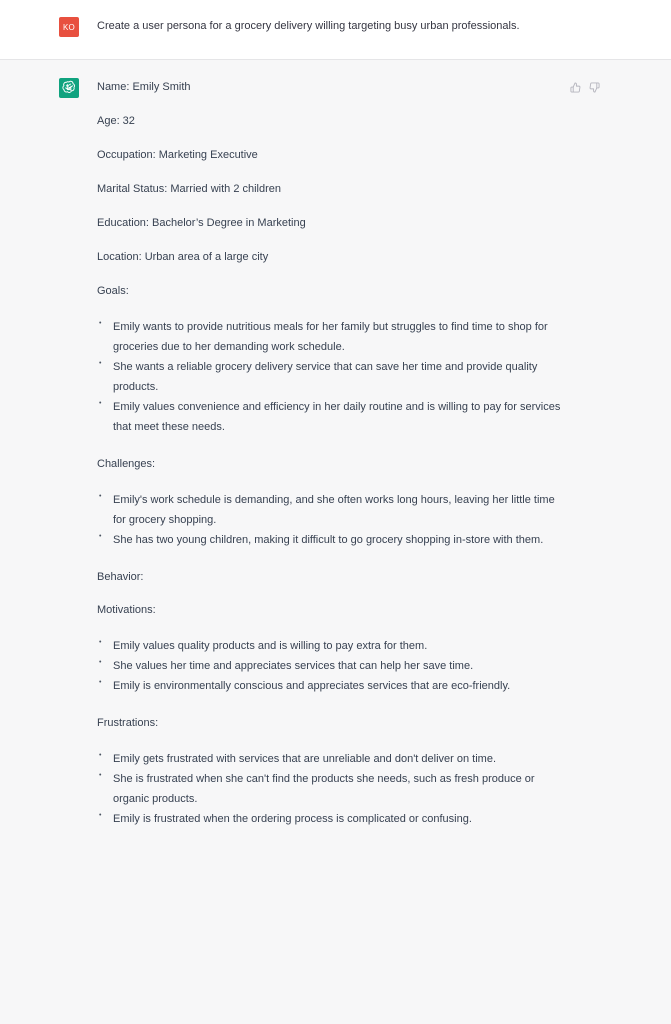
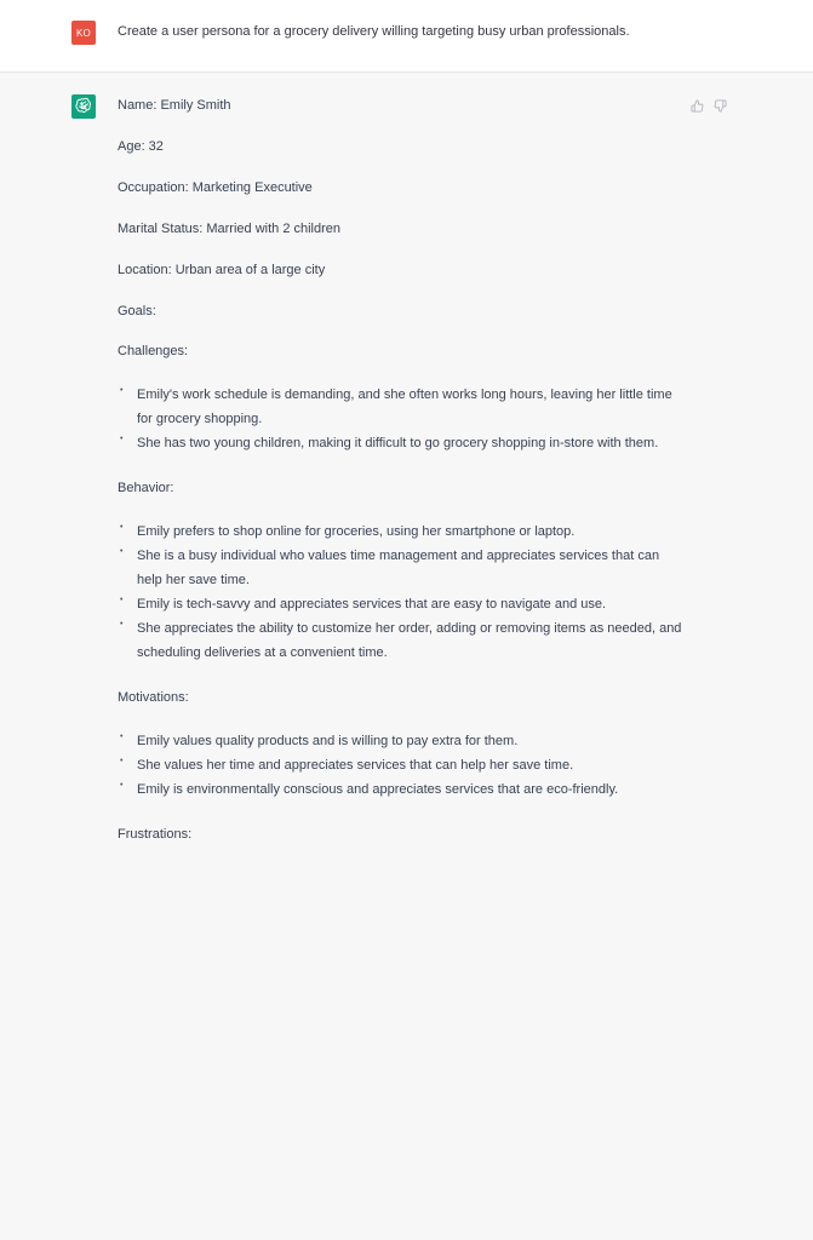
  KO
  Create a user persona for a grocery delivery willing targeting busy urban professionals.
  Name: Emily Smith
  Age: 32
  Occupation: Marketing Executive
  Marital Status: Married with 2 children
- Education: Bachelor’s Degree in Marketing
  Location: Urban area of a large city
  Goals:
- Emily wants to provide nutritious meals for her family but struggles to find time to shop for groceries due to her demanding work schedule.
- She wants a reliable grocery delivery service that can save her time and provide quality products.
- Emily values convenience and efficiency in her daily routine and is willing to pay for services that meet these needs.
  Challenges:
  Emily's work schedule is demanding, and she often works long hours, leaving her little time for grocery shopping.
  She has two young children, making it difficult to go grocery shopping in-store with them.
  Behavior:
+ Emily prefers to shop online for groceries, using her smartphone or laptop.
+ She is a busy individual who values time management and appreciates services that can help her save time.
+ Emily is tech-savvy and appreciates services that are easy to navigate and use.
+ She appreciates the ability to customize her order, adding or removing items as needed, and scheduling deliveries at a convenient time.
  Motivations:
  Emily values quality products and is willing to pay extra for them.
  She values her time and appreciates services that can help her save time.
  Emily is environmentally conscious and appreciates services that are eco-friendly.
  Frustrations:
- Emily gets frustrated with services that are unreliable and don't deliver on time.
- She is frustrated when she can't find the products she needs, such as fresh produce or organic products.
- Emily is frustrated when the ordering process is complicated or confusing.
